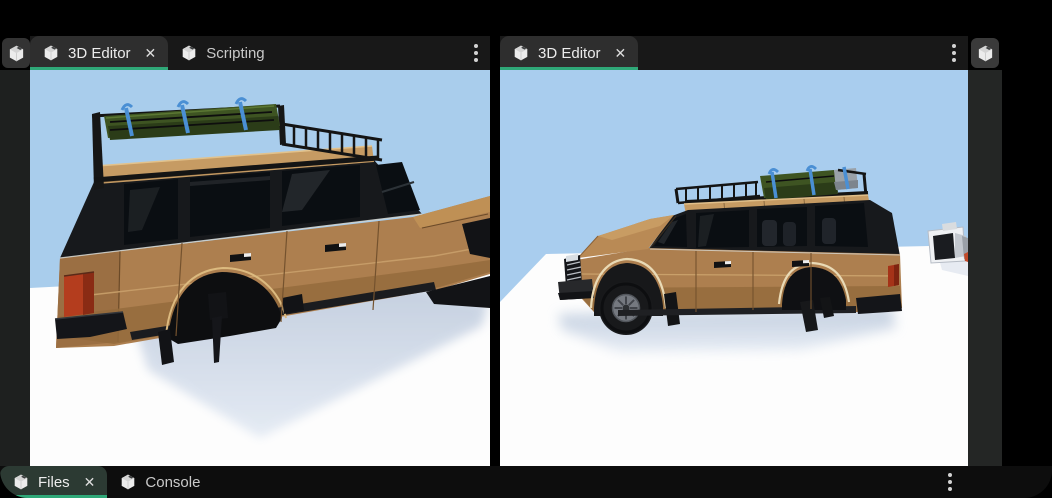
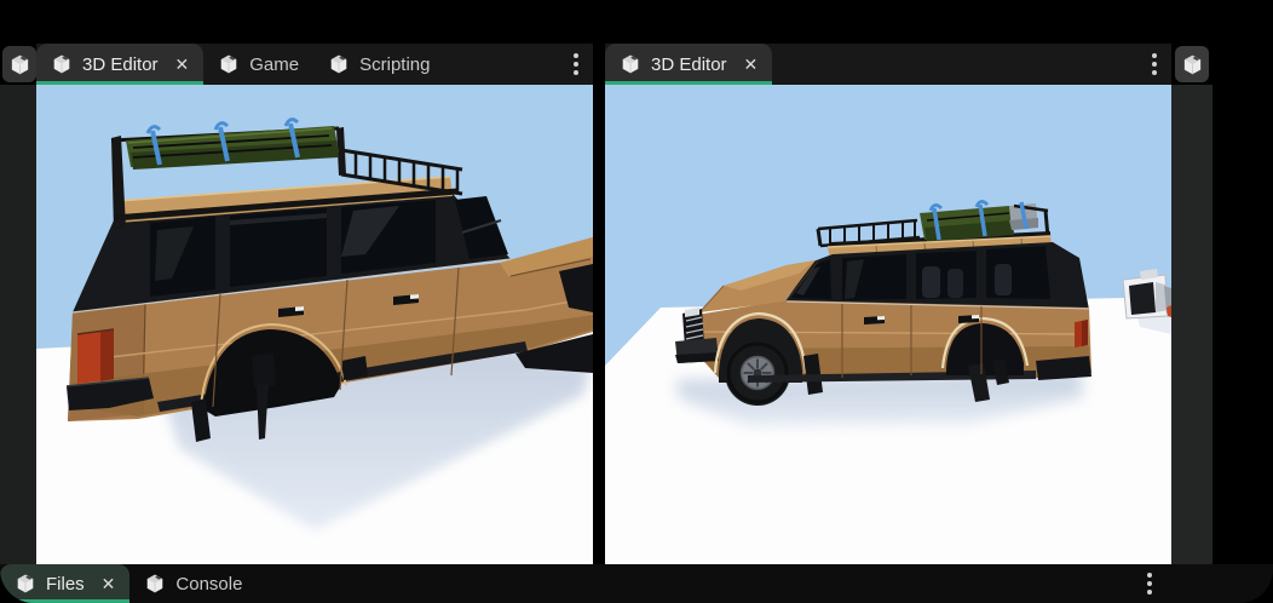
  3D Editor
  ✕
+ Game
  Scripting
  3D Editor
  ✕
  Files
  ✕
  Console
